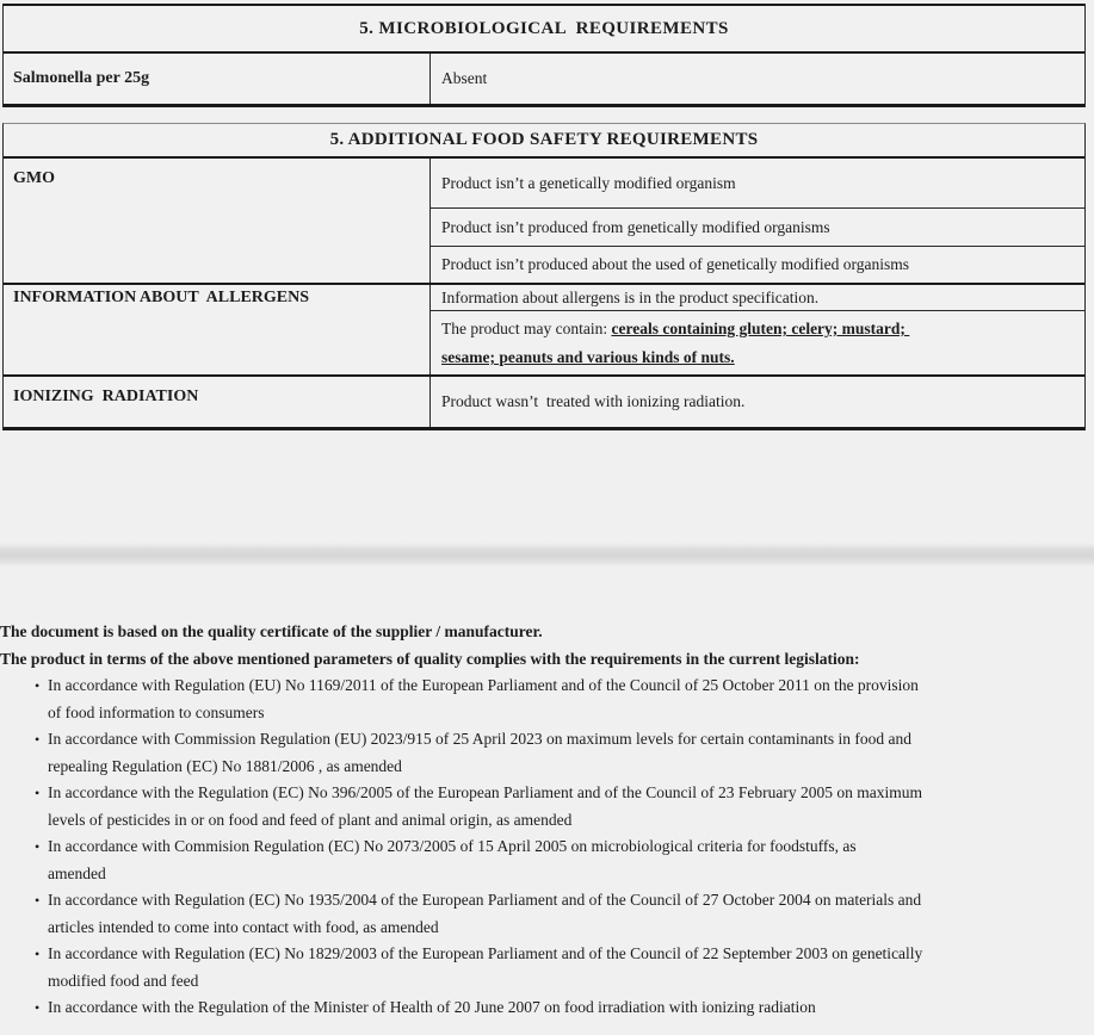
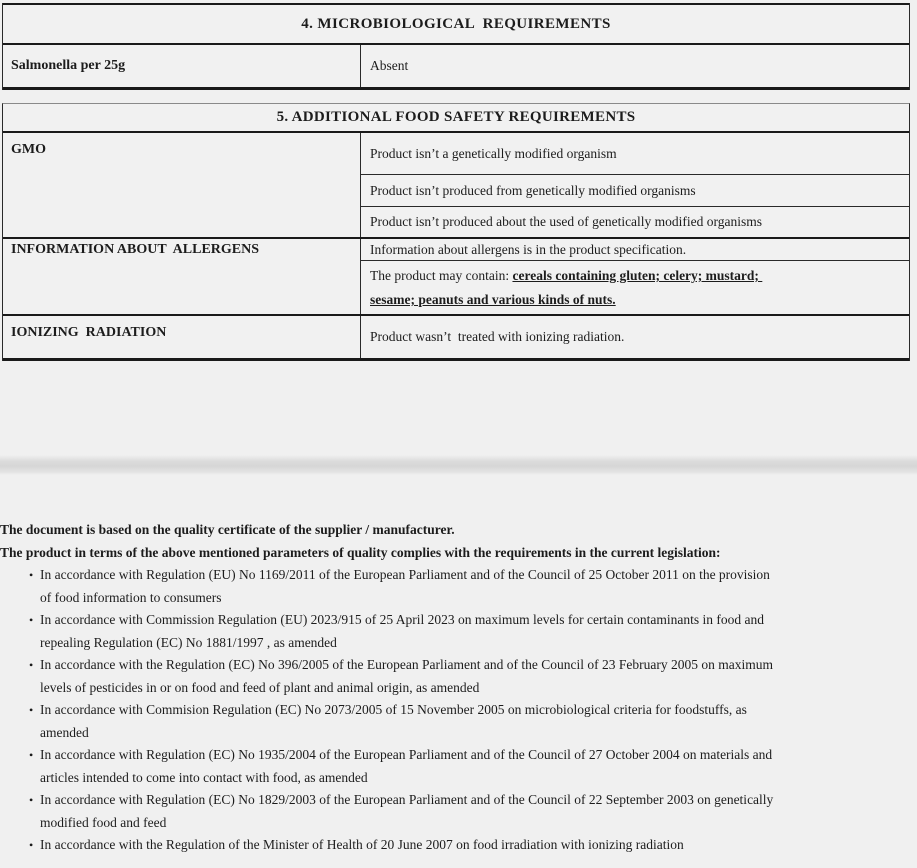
- 5. MICROBIOLOGICAL REQUIREMENTS
+ 4. MICROBIOLOGICAL REQUIREMENTS
  Salmonella per 25g
  Absent
  5. ADDITIONAL FOOD SAFETY REQUIREMENTS
  GMO
  Product isn’t a genetically modified organism
  Product isn’t produced from genetically modified organisms
  Product isn’t produced about the used of genetically modified organisms
  INFORMATION ABOUT ALLERGENS
  Information about allergens is in the product specification.
  The product may contain: cereals containing gluten; celery; mustard;
  sesame; peanuts and various kinds of nuts.
  IONIZING RADIATION
  Product wasn’t treated with ionizing radiation.
  The document is based on the quality certificate of the supplier / manufacturer.
  The product in terms of the above mentioned parameters of quality complies with the requirements in the current legislation:
  •
  In accordance with Regulation (EU) No 1169/2011 of the European Parliament and of the Council of 25 October 2011 on the provision
  of food information to consumers
  •
  In accordance with Commission Regulation (EU) 2023/915 of 25 April 2023 on maximum levels for certain contaminants in food and
- repealing Regulation (EC) No 1881/2006 , as amended
+ repealing Regulation (EC) No 1881/1997 , as amended
  •
  In accordance with the Regulation (EC) No 396/2005 of the European Parliament and of the Council of 23 February 2005 on maximum
  levels of pesticides in or on food and feed of plant and animal origin, as amended
  •
- In accordance with Commision Regulation (EC) No 2073/2005 of 15 April 2005 on microbiological criteria for foodstuffs, as
+ In accordance with Commision Regulation (EC) No 2073/2005 of 15 November 2005 on microbiological criteria for foodstuffs, as
  amended
  •
  In accordance with Regulation (EC) No 1935/2004 of the European Parliament and of the Council of 27 October 2004 on materials and
  articles intended to come into contact with food, as amended
  •
  In accordance with Regulation (EC) No 1829/2003 of the European Parliament and of the Council of 22 September 2003 on genetically
  modified food and feed
  •
  In accordance with the Regulation of the Minister of Health of 20 June 2007 on food irradiation with ionizing radiation
